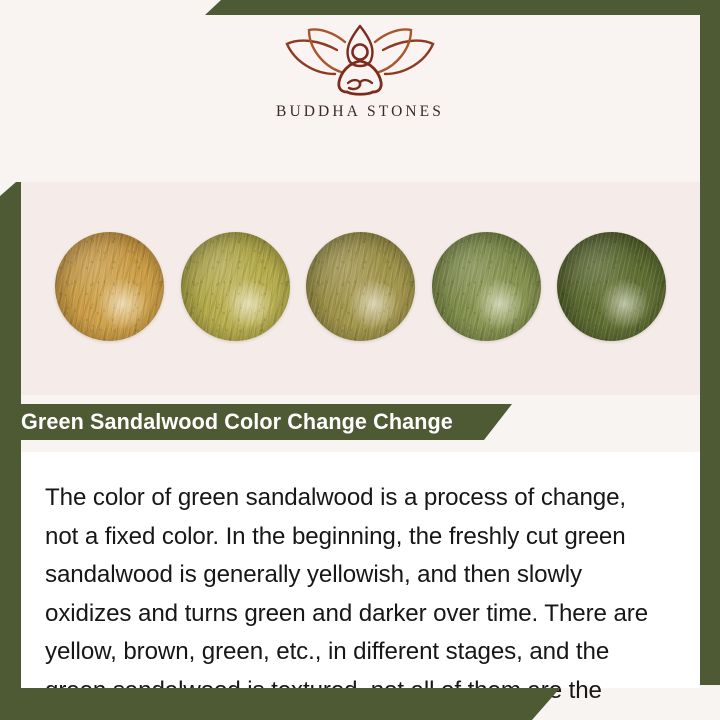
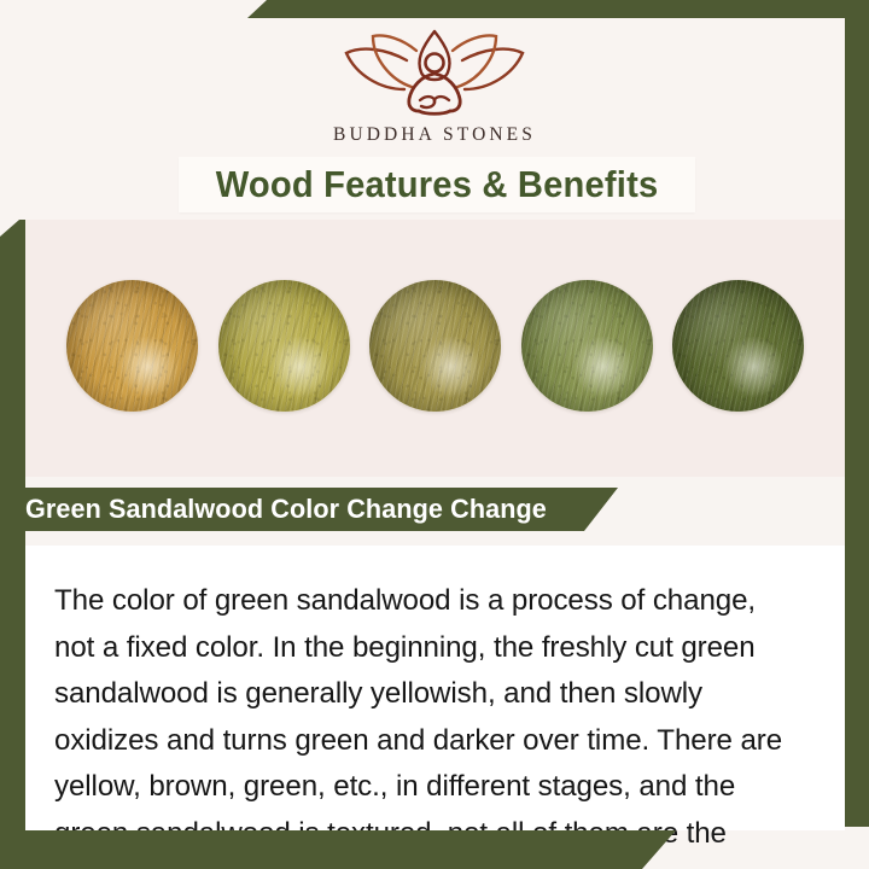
  BUDDHA STONES
+ Wood Features & Benefits
  Green Sandalwood Color Change Change
  The color of green sandalwood is a process of change, not a fixed color. In the beginning, the freshly cut green sandalwood is generally yellowish, and then slowly oxidizes and turns green and darker over time. There are yellow, brown, green, etc., in different stages, and the the
